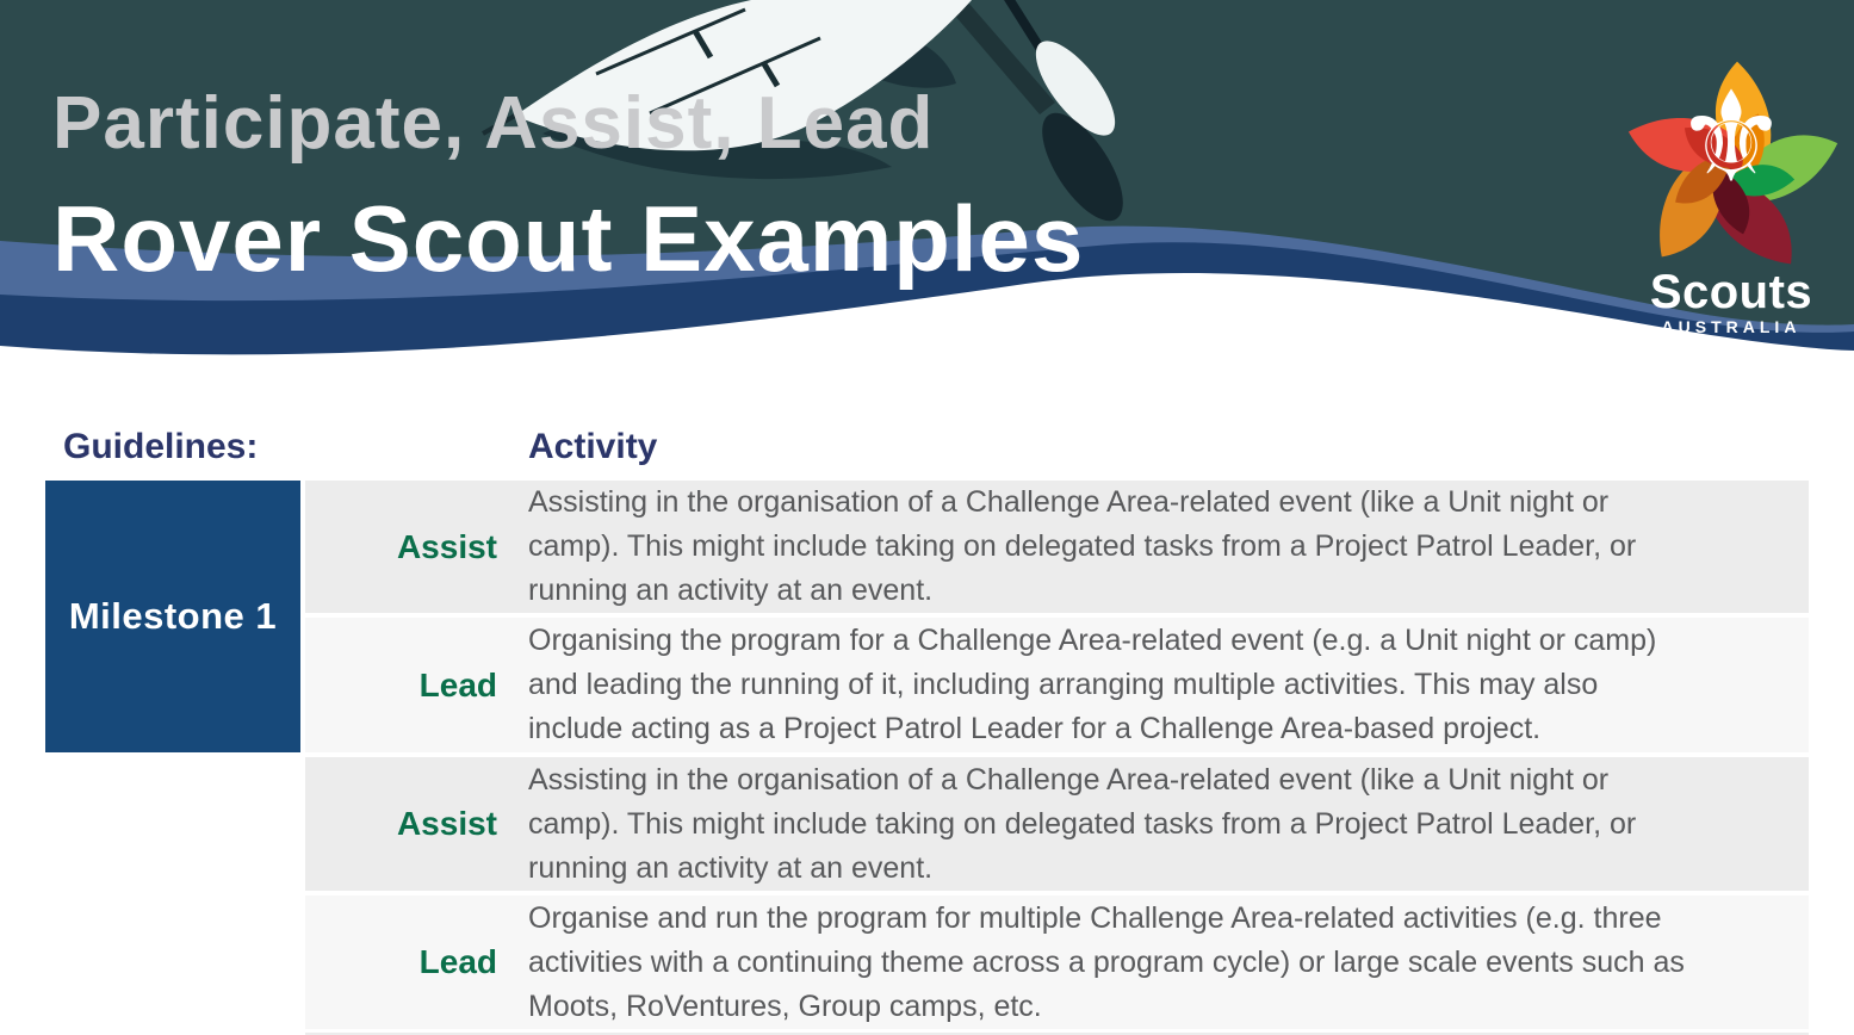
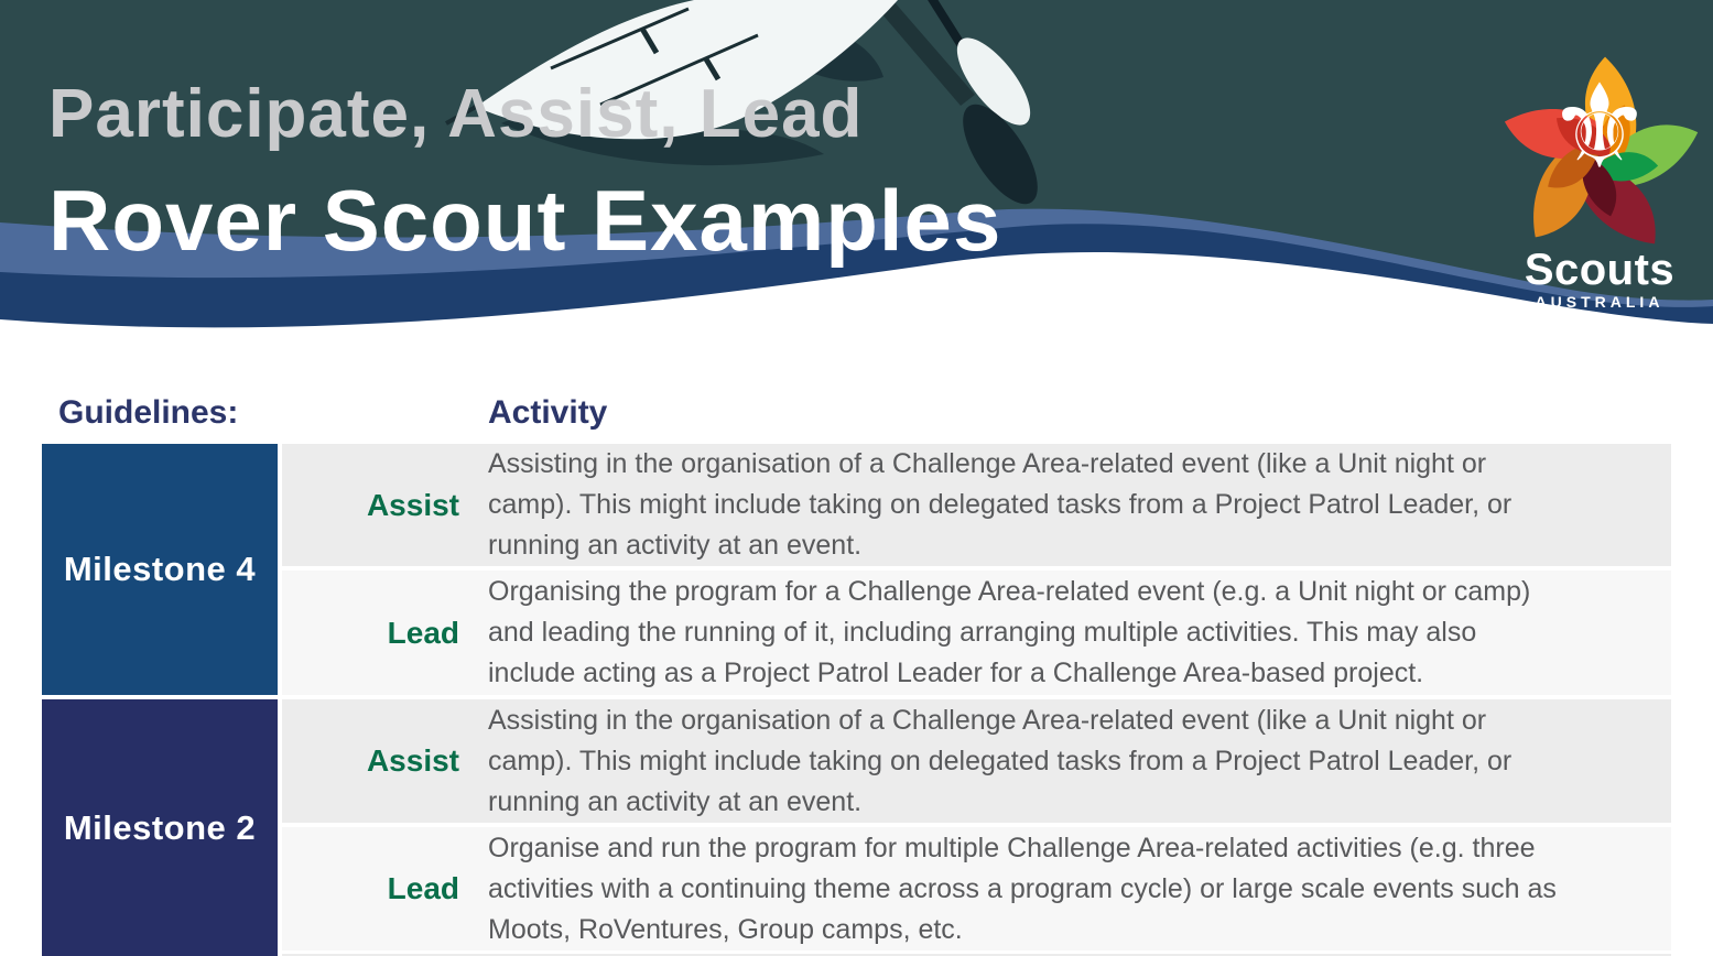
  Participate, Assist, Lead
  Rover Scout Examples
  ⚜
  Scouts
  AUSTRALIA
  Guidelines:
  Activity
- Milestone 1
+ Milestone 4
+ Milestone 2
  Assist
  Assisting in the organisation of a Challenge Area-related event (like a Unit night or
  camp). This might include taking on delegated tasks from a Project Patrol Leader, or
  running an activity at an event.
  Lead
  Organising the program for a Challenge Area-related event (e.g. a Unit night or camp)
  and leading the running of it, including arranging multiple activities. This may also
  include acting as a Project Patrol Leader for a Challenge Area-based project.
  Assist
  Assisting in the organisation of a Challenge Area-related event (like a Unit night or
  camp). This might include taking on delegated tasks from a Project Patrol Leader, or
  running an activity at an event.
  Lead
  Organise and run the program for multiple Challenge Area-related activities (e.g. three
  activities with a continuing theme across a program cycle) or large scale events such as
  Moots, RoVentures, Group camps, etc.
